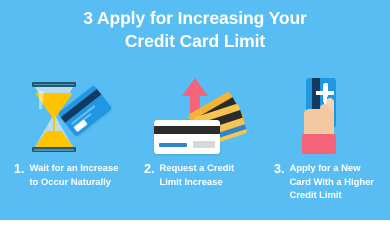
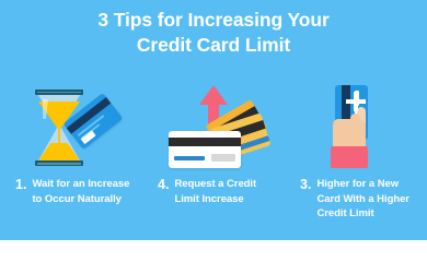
- 3 Apply for Increasing Your
+ 3 Tips for Increasing Your
  Credit Card Limit
  1.
  Wait for an Increase to Occur Naturally
- 2.
+ 4.
  Request a Credit Limit Increase
  3.
- Apply for a New Card With a Higher Credit Limit
+ Higher for a New Card With a Higher Credit Limit
